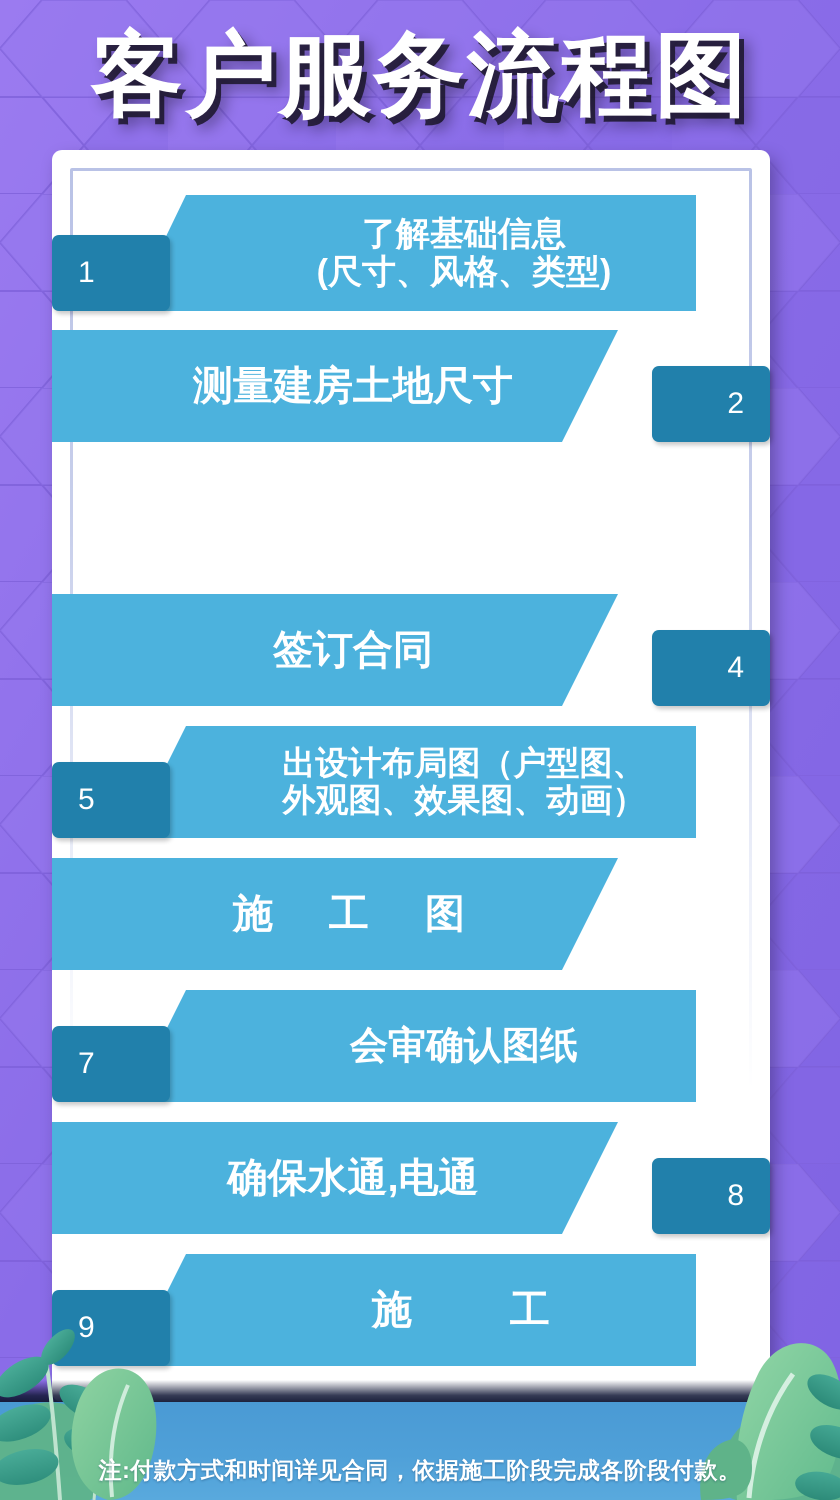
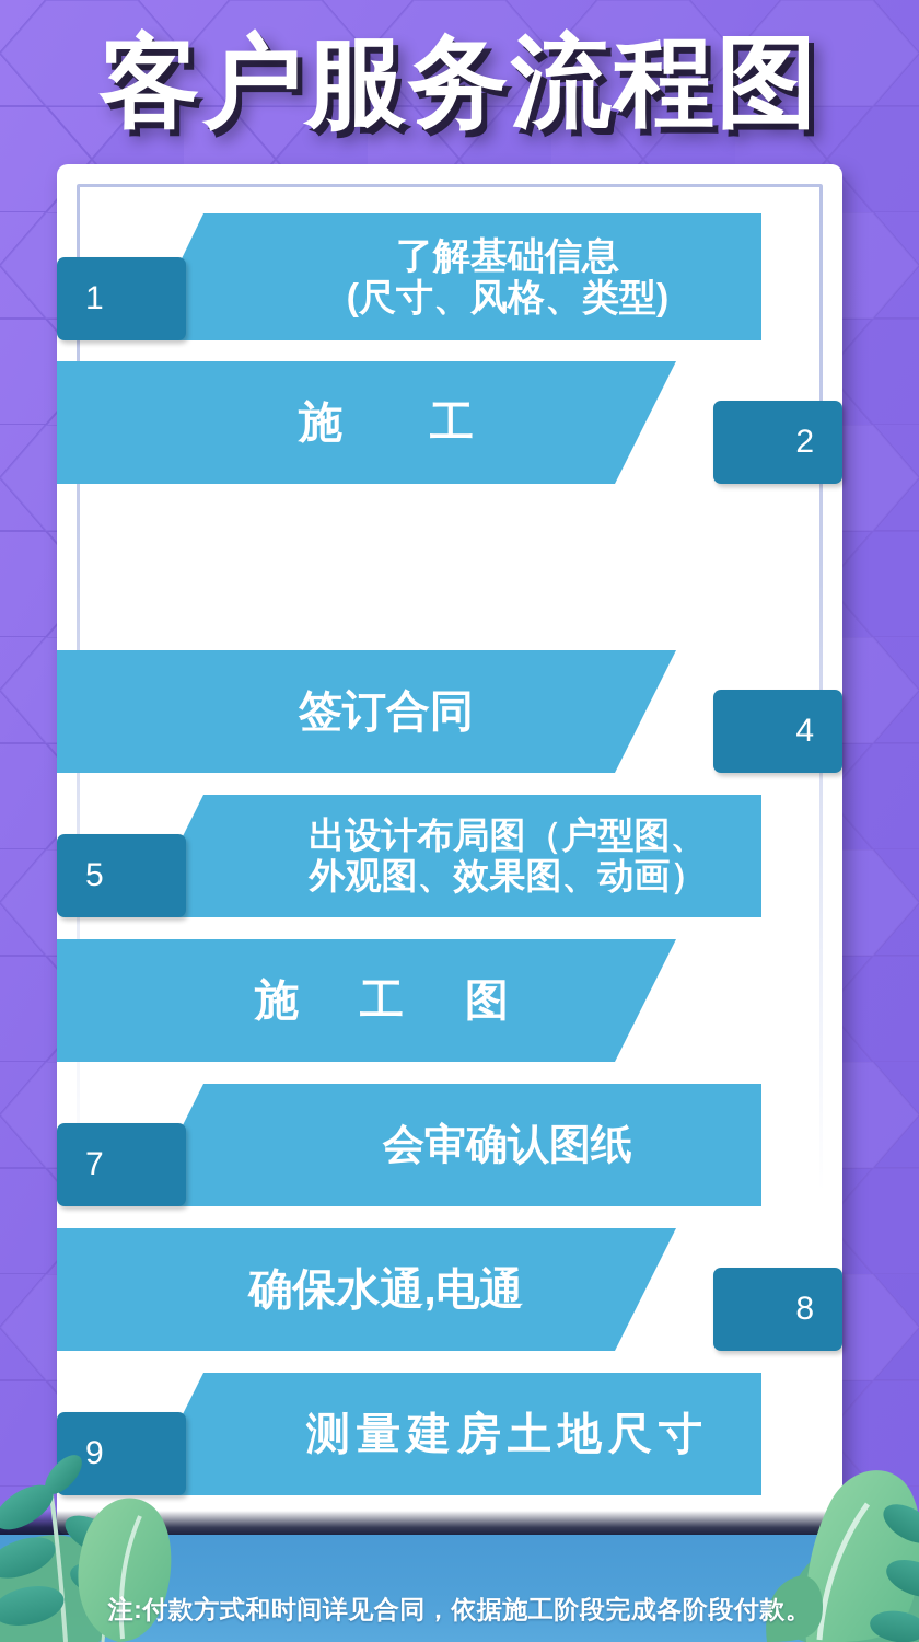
  客户服务流程图
  1
  了解基础信息
  (尺寸、风格、类型)
  2
- 测量建房土地尺寸
+ 施 工
  4
  签订合同
  5
  出设计布局图（户型图、
  外观图、效果图、动画）
  施 工 图
  7
  会审确认图纸
  8
  确保水通,电通
  9
- 施 工
+ 测量建房土地尺寸
  注:付款方式和时间详见合同，依据施工阶段完成各阶段付款。
